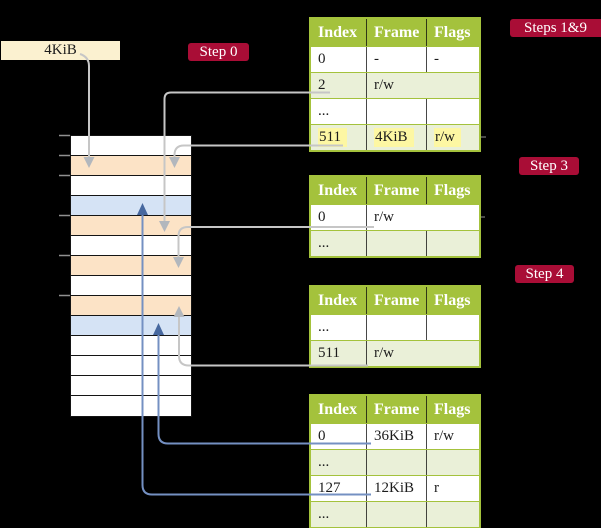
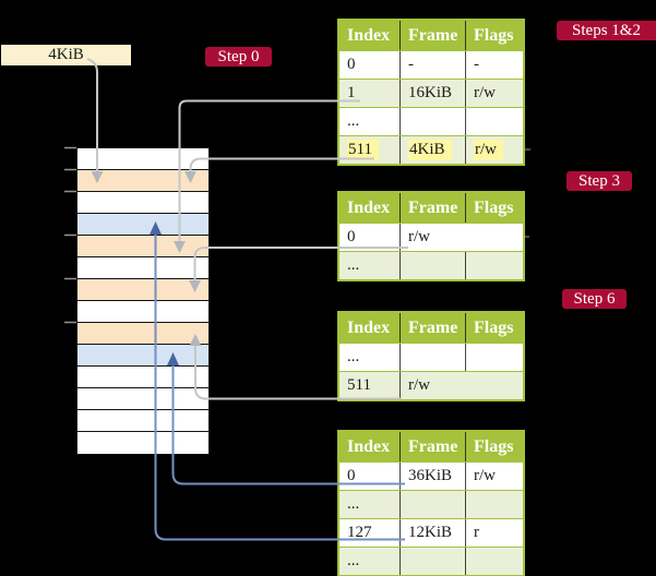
  4KiB
  Step 0
- Steps 1&9
+ Steps 1&2
  Step 3
- Step 4
+ Step 6
  Index
  Frame
  Flags
  0
  -
  -
- 2
+ 1
+ 16KiB
  r/w
  ...
  511
  4KiB
  r/w
  Index
  Frame
  Flags
  0
  r/w
  ...
  Index
  Frame
  Flags
  ...
  511
  r/w
  Index
  Frame
  Flags
  0
  36KiB
  r/w
  ...
  127
  12KiB
  r
  ...
